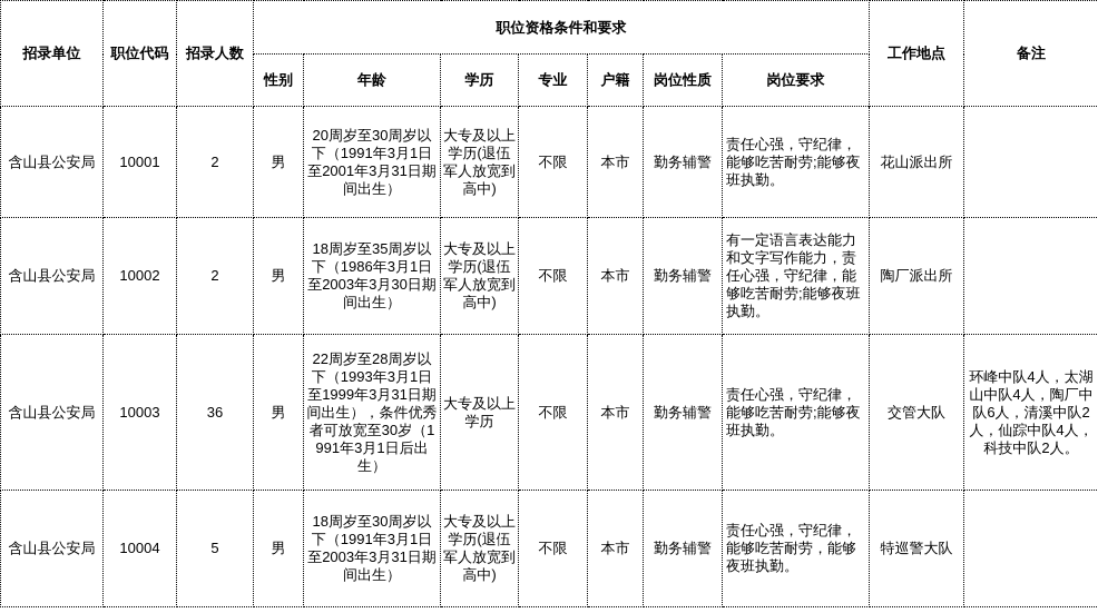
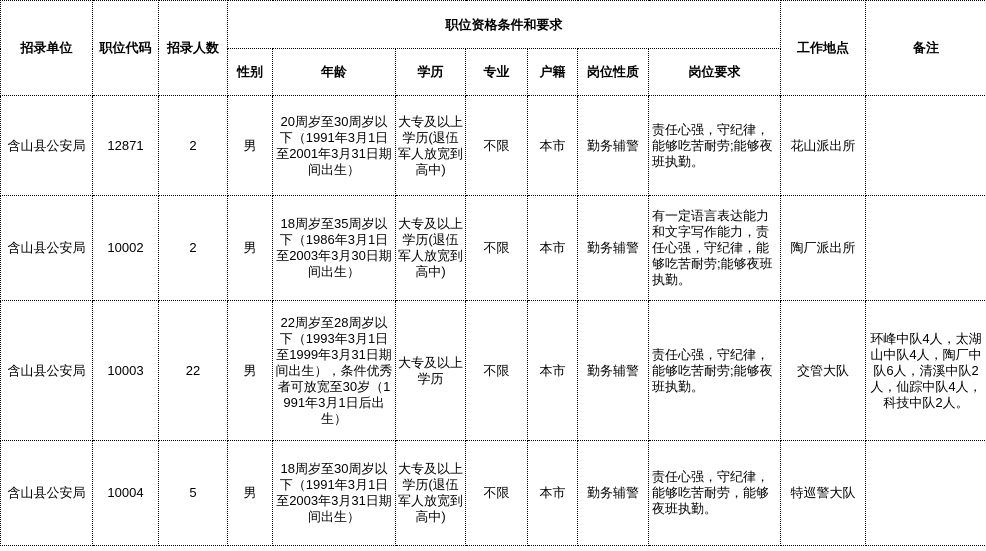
  招录单位	职位代码	招录人数	职位资格条件和要求	工作地点	备注
  性别	年龄	学历	专业	户籍	岗位性质	岗位要求
- 含山县公安局	10001	2	男	20周岁至30周岁以下（1991年3月1日至2001年3月31日期间出生）	大专及以上学历(退伍军人放宽到高中)	不限	本市	勤务辅警	责任心强，守纪律，能够吃苦耐劳;能够夜班执勤。	花山派出所
+ 含山县公安局	12871	2	男	20周岁至30周岁以下（1991年3月1日至2001年3月31日期间出生）	大专及以上学历(退伍军人放宽到高中)	不限	本市	勤务辅警	责任心强，守纪律，能够吃苦耐劳;能够夜班执勤。	花山派出所
  含山县公安局	10002	2	男	18周岁至35周岁以下（1986年3月1日至2003年3月30日期间出生）	大专及以上学历(退伍军人放宽到高中)	不限	本市	勤务辅警	有一定语言表达能力和文字写作能力，责任心强，守纪律，能够吃苦耐劳;能够夜班执勤。	陶厂派出所
- 含山县公安局	10003	36	男	22周岁至28周岁以下（1993年3月1日至1999年3月31日期间出生），条件优秀者可放宽至30岁（1991年3月1日后出生）	大专及以上学历	不限	本市	勤务辅警	责任心强，守纪律，能够吃苦耐劳;能够夜班执勤。	交管大队	环峰中队4人，太湖山中队4人，陶厂中队6人，清溪中队2人，仙踪中队4人，科技中队2人。
+ 含山县公安局	10003	22	男	22周岁至28周岁以下（1993年3月1日至1999年3月31日期间出生），条件优秀者可放宽至30岁（1991年3月1日后出生）	大专及以上学历	不限	本市	勤务辅警	责任心强，守纪律，能够吃苦耐劳;能够夜班执勤。	交管大队	环峰中队4人，太湖山中队4人，陶厂中队6人，清溪中队2人，仙踪中队4人，科技中队2人。
  含山县公安局	10004	5	男	18周岁至30周岁以下（1991年3月1日至2003年3月31日期间出生）	大专及以上学历(退伍军人放宽到高中)	不限	本市	勤务辅警	责任心强，守纪律，能够吃苦耐劳，能够夜班执勤。	特巡警大队
